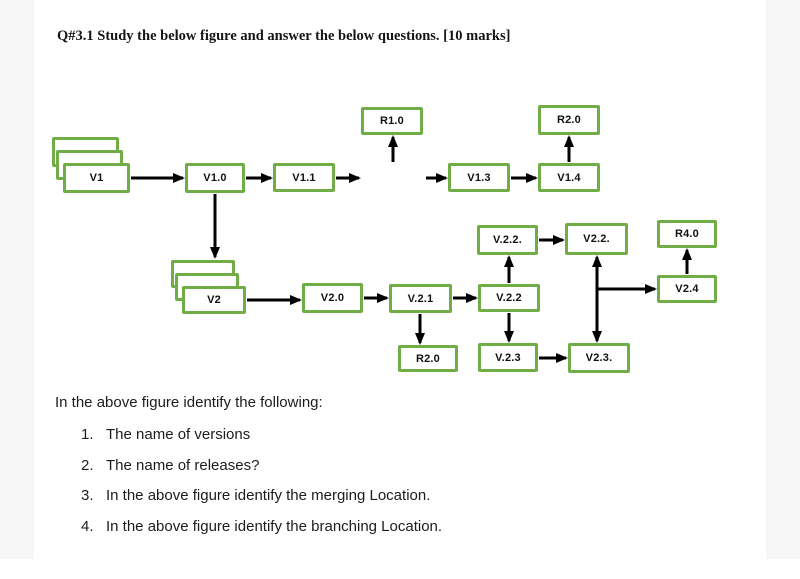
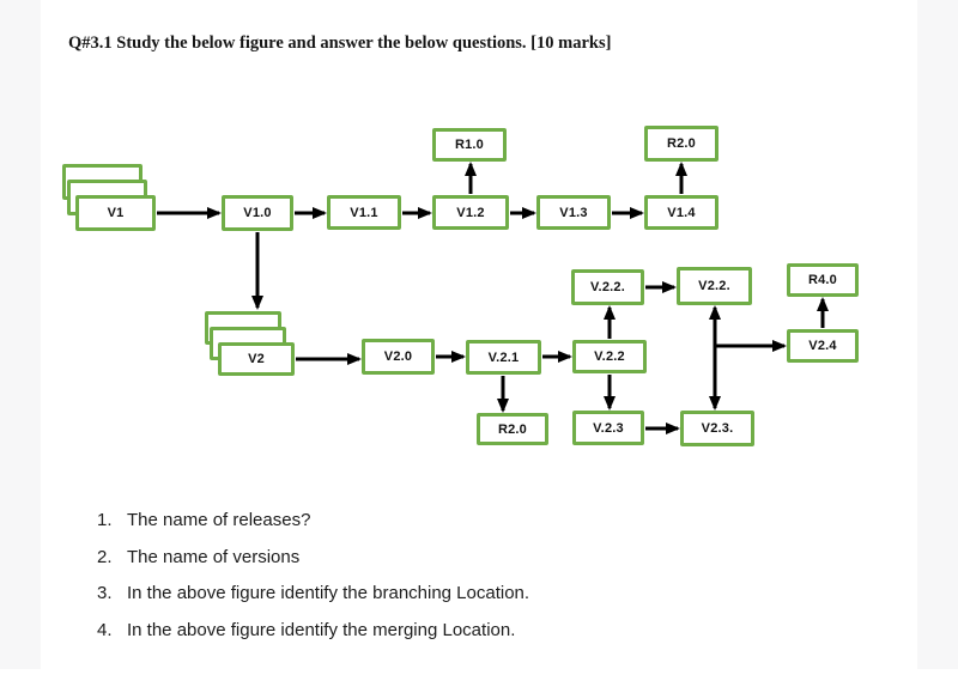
  Q#3.1 Study the below figure and answer the below questions. [10 marks]
  V1
  V1.0
  V1.1
+ V1.2
  V1.3
  V1.4
  R1.0
  R2.0
  V.2.2.
  V2.2.
  R4.0
  V2.4
  V2
  V2.0
  V.2.1
  V.2.2
  R2.0
  V.2.3
  V2.3.
- In the above figure identify the following:
  1.
- The name of versions
+ The name of releases?
  2.
- The name of releases?
+ The name of versions
  3.
- In the above figure identify the merging Location.
+ In the above figure identify the branching Location.
  4.
- In the above figure identify the branching Location.
+ In the above figure identify the merging Location.
